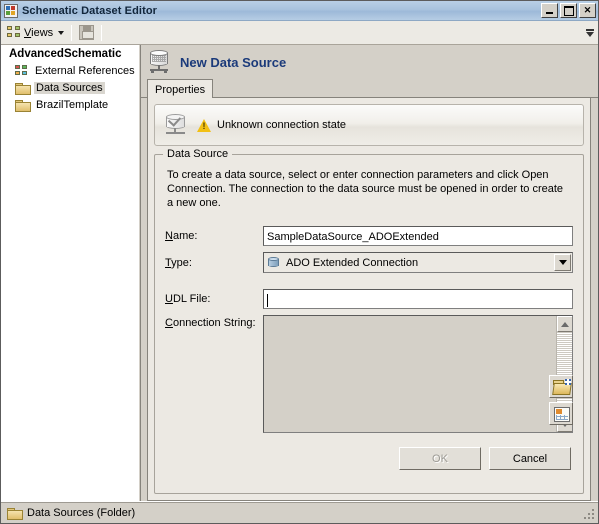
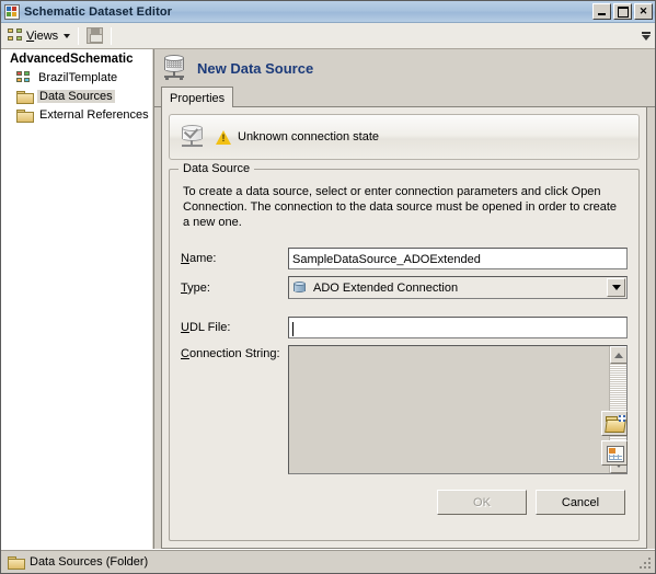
  Schematic Dataset Editor
  Views
  AdvancedSchematic
- External References
+ BrazilTemplate
  Data Sources
- BrazilTemplate
+ External References
  New Data Source
  Properties
  Unknown connection state
  Data Source
  To create a data source, select or enter connection parameters and click Open Connection. The connection to the data source must be opened in order to create a new one.
  Name:
  SampleDataSource_ADOExtended
  Type:
  ADO Extended Connection
  UDL File:
  Connection String:
  OK
  Cancel
  Data Sources (Folder)
